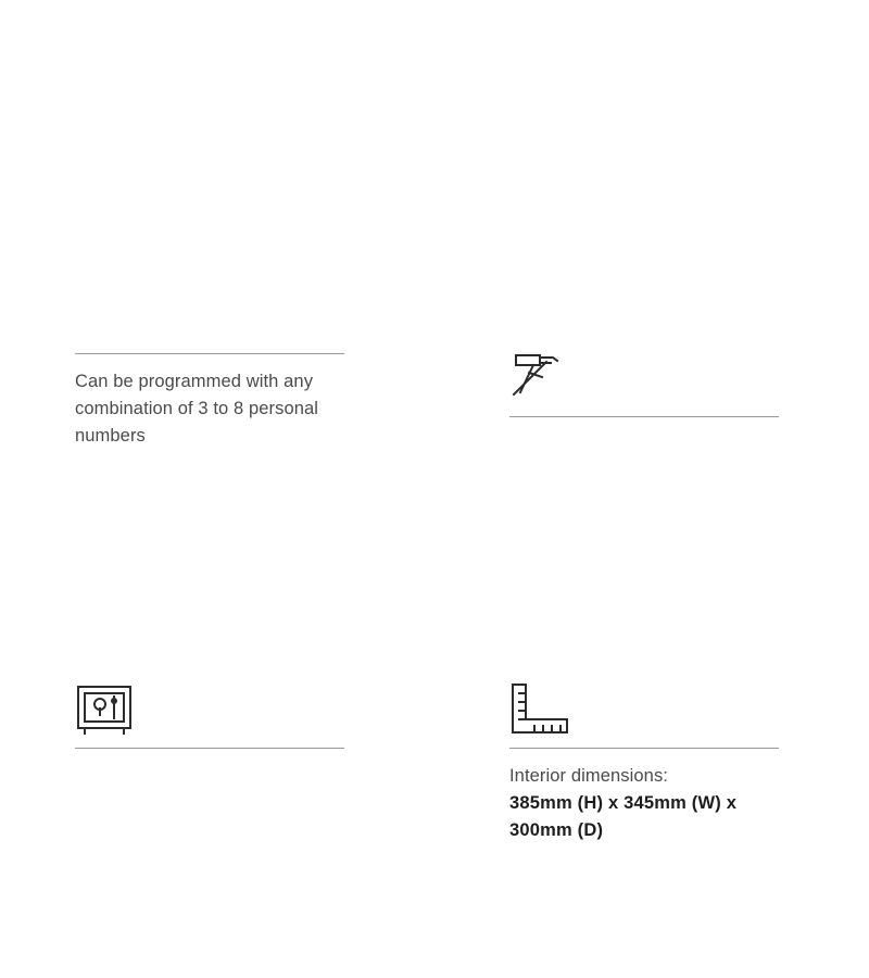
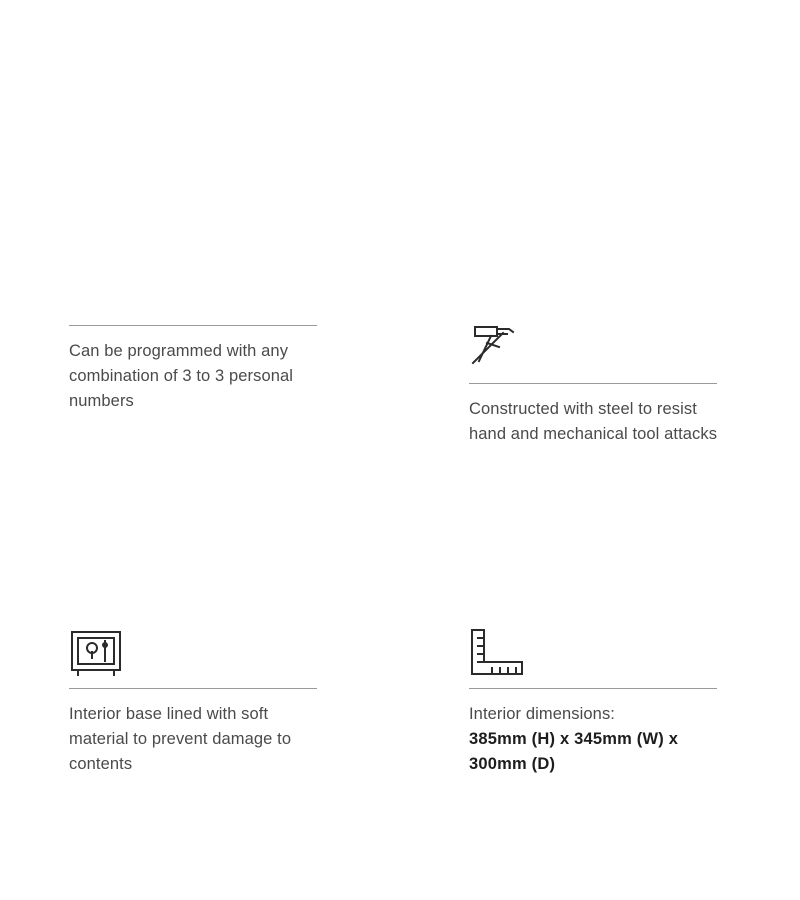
- Can be programmed with any combination of 3 to 8 personal numbers
+ Can be programmed with any combination of 3 to 3 personal numbers
+ Constructed with steel to resist hand and mechanical tool attacks
+ Interior base lined with soft material to prevent damage to contents
  Interior dimensions:
  385mm (H) x 345mm (W) x 300mm (D)
